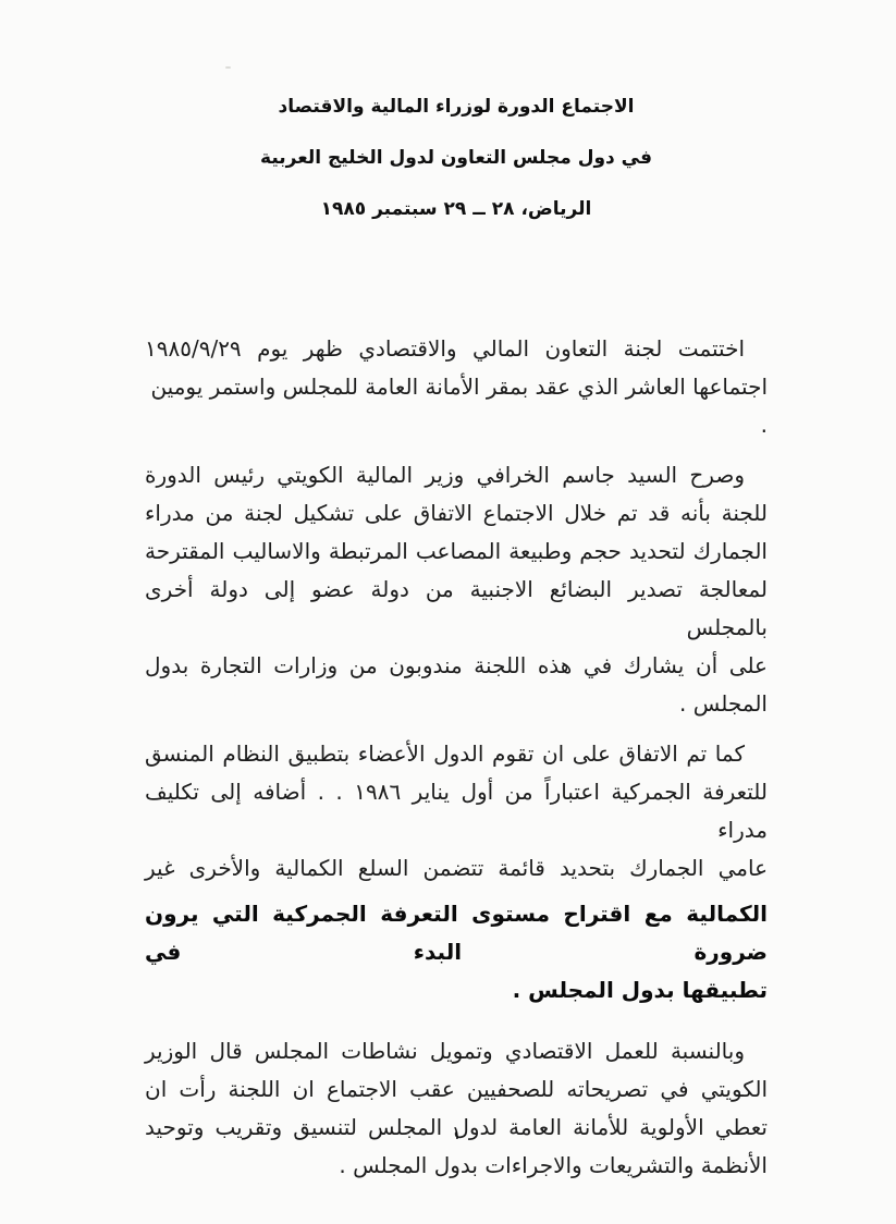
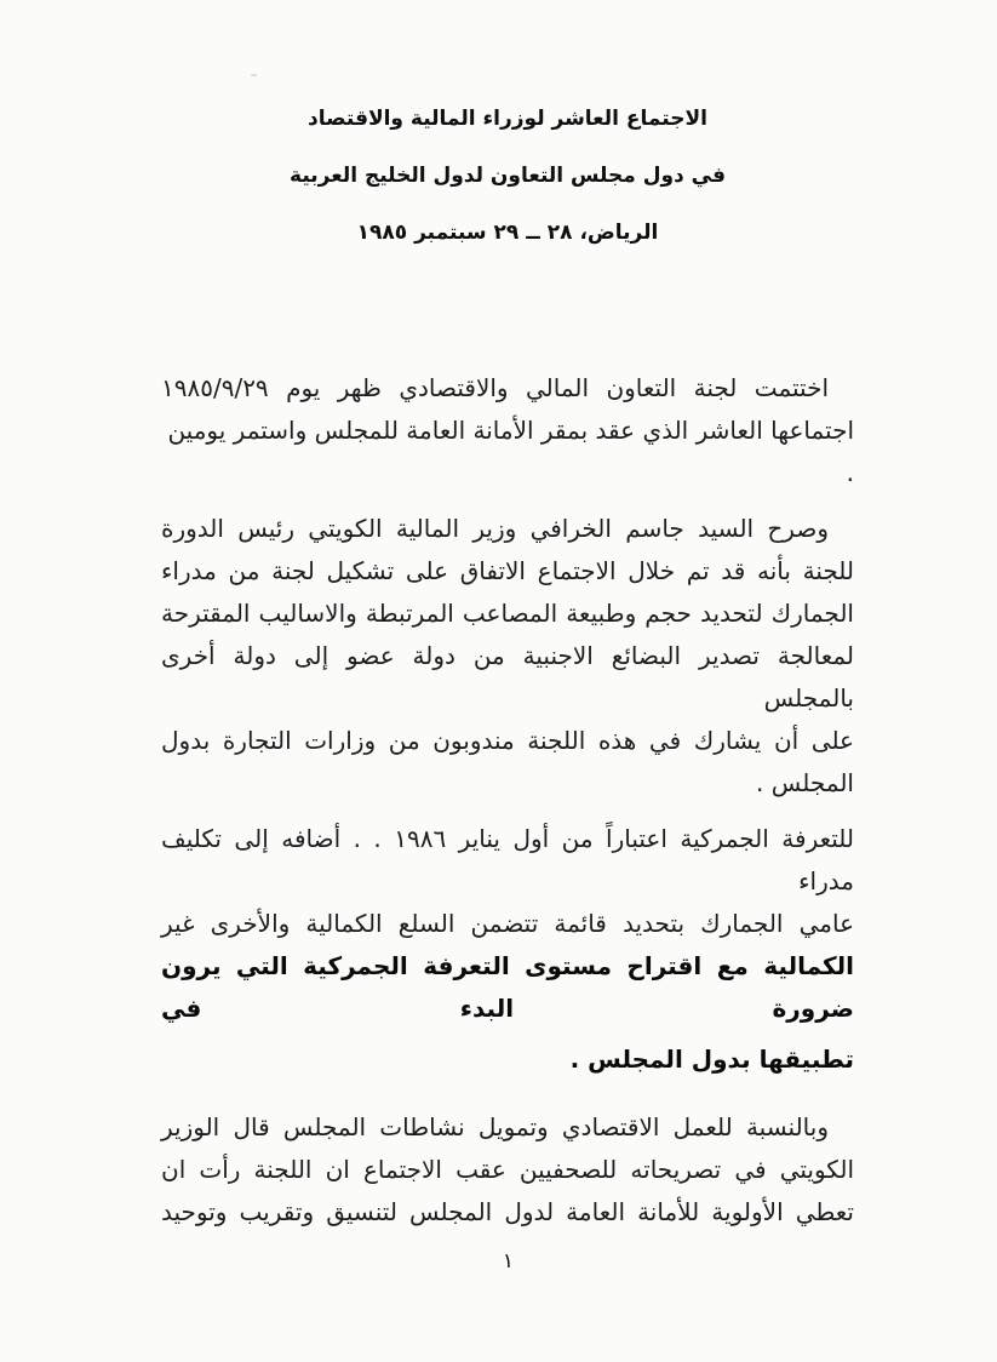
- الاجتماع الدورة لوزراء المالية والاقتصاد
+ الاجتماع العاشر لوزراء المالية والاقتصاد
  في دول مجلس التعاون لدول الخليج العربية
  الرياض، ٢٨ ــ ٢٩ سبتمبر ١٩٨٥
  اختتمت لجنة التعاون المالي والاقتصادي ظهر يوم ١٩٨٥/٩/٢٩
  اجتماعها العاشر الذي عقد بمقر الأمانة العامة للمجلس واستمر يومين .
  وصرح السيد جاسم الخرافي وزير المالية الكويتي رئيس الدورة
  للجنة بأنه قد تم خلال الاجتماع الاتفاق على تشكيل لجنة من مدراء
  الجمارك لتحديد حجم وطبيعة المصاعب المرتبطة والاساليب المقترحة
  لمعالجة تصدير البضائع الاجنبية من دولة عضو إلى دولة أخرى بالمجلس
  على أن يشارك في هذه اللجنة مندوبون من وزارات التجارة بدول
  المجلس .
- كما تم الاتفاق على ان تقوم الدول الأعضاء بتطبيق النظام المنسق
  للتعرفة الجمركية اعتباراً من أول يناير ١٩٨٦ . . أضافه إلى تكليف مدراء
  عامي الجمارك بتحديد قائمة تتضمن السلع الكمالية والأخرى غير
  الكمالية مع اقتراح مستوى التعرفة الجمركية التي يرون ضرورة البدء في
  تطبيقها بدول المجلس .
  وبالنسبة للعمل الاقتصادي وتمويل نشاطات المجلس قال الوزير
  الكويتي في تصريحاته للصحفيين عقب الاجتماع ان اللجنة رأت ان
  تعطي الأولوية للأمانة العامة لدول المجلس لتنسيق وتقريب وتوحيد
- الأنظمة والتشريعات والاجراءات بدول المجلس .
  ١
